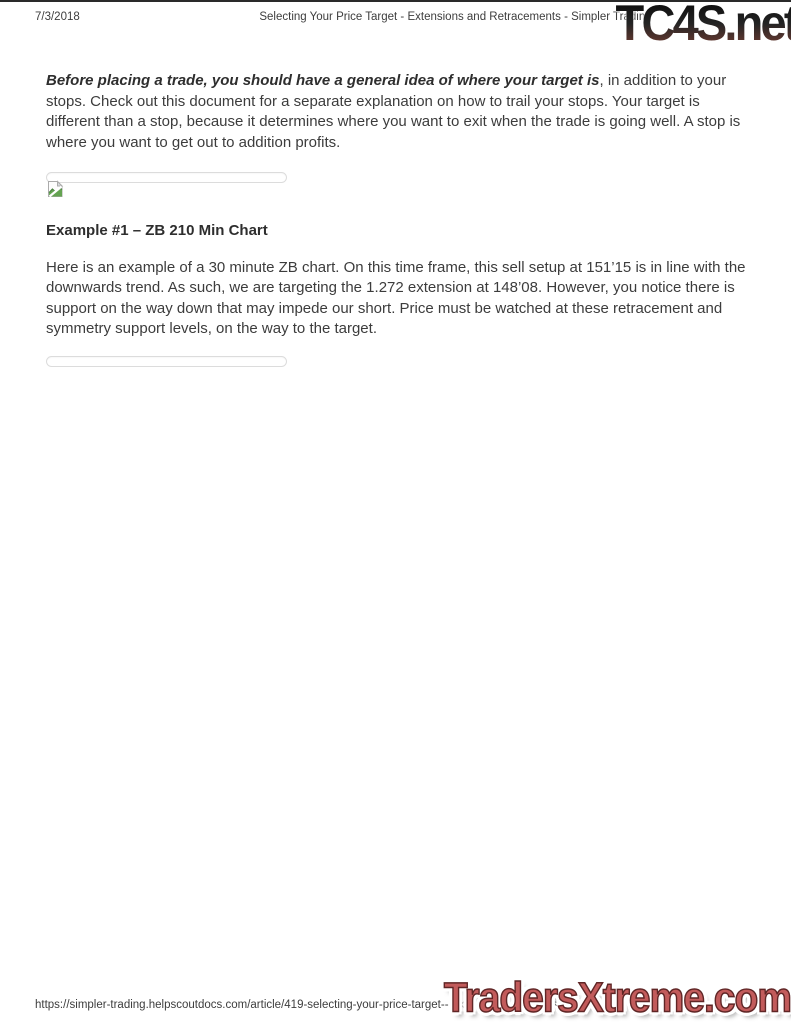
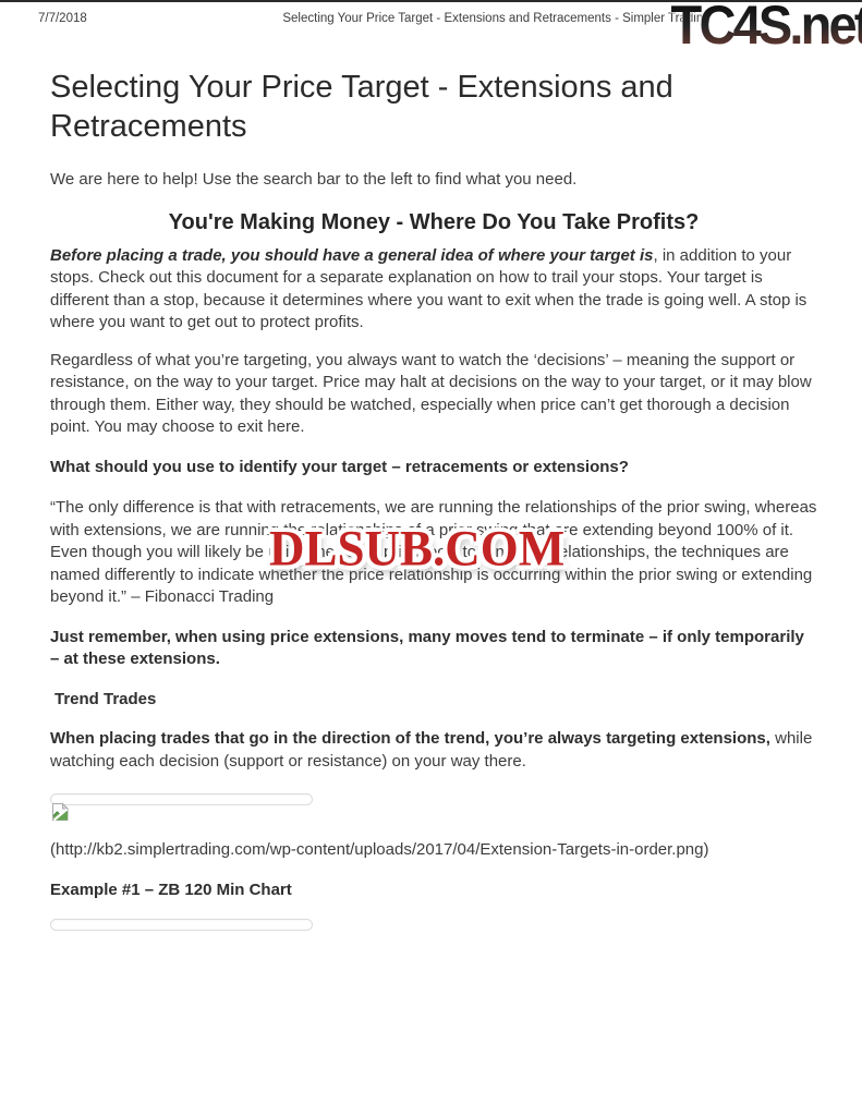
- 7/3/2018
+ 7/7/2018
  Selecting Your Price Target - Extensions and Retracements - Simpler
  TC4S.ne
+ Selecting Your Price Target - Extensions and Retracements
+ We are here to help! Use the search bar to the left to find what you need.
+ You're Making Money - Where Do You Take Profits?
- Before placing a trade, you should have a general idea of where your target is, in addition to your stops. Check out this document for a separate explanation on how to trail your stops. Your target is different than a stop, because it determines where you want to exit when the trade is going well. A stop is where you want to get out to addition profits.
+ Before placing a trade, you should have a general idea of where your target is, in addition to your stops. Check out this document for a separate explanation on how to trail your stops. Your target is different than a stop, because it determines where you want to exit when the trade is going well. A stop is where you want to get out to protect profits.
+ Regardless of what you’re targeting, you always want to watch the ‘decisions’ – meaning the support or resistance, on the way to your target. Price may halt at decisions on the way to your target, or it may blow through them. Either way, they should be watched, especially when price can’t get thorough a decision point. You may choose to exit here.
+ What should you use to identify your target – retracements or extensions?
+ “The only difference is that with retracements, we are running the relationships of the prior swing, whereas with extensions, we are running the relationships of a prior swing that are extending beyond 100% of it. Even though you will likely be using the same price tools to run these relationships, the techniques are named differently to indicate whether the price relationship is occurring within the prior swing or extending beyond it.” – Fibonacci Trading
+ DLSUB.COM
+ Just remember, when using price extensions, many moves tend to terminate – if only temporarily – at these extensions.
+ Trend Trades
+ When placing trades that go in the direction of the trend, you’re always targeting extensions, while watching each decision (support or resistance) on your way there.
+ (http://kb2.simplertrading.com/wp-content/uploads/2017/04/Extension-Targets-in-order.png)
- Example #1 – ZB 210 Min Chart
+ Example #1 – ZB 120 Min Chart
- Here is an example of a 30 minute ZB chart. On this time frame, this sell setup at 151’15 is in line with the downwards trend. As such, we are targeting the 1.272 extension at 148’08. However, you notice there is support on the way down that may impede our short. Price must be watched at these retracement and symmetry support levels, on the way to the target.
- https://simpler-trading.helpscoutdocs.com/article/419-selecting-your-price-target---extensions-and-retracements
- TradersXtreme.com
